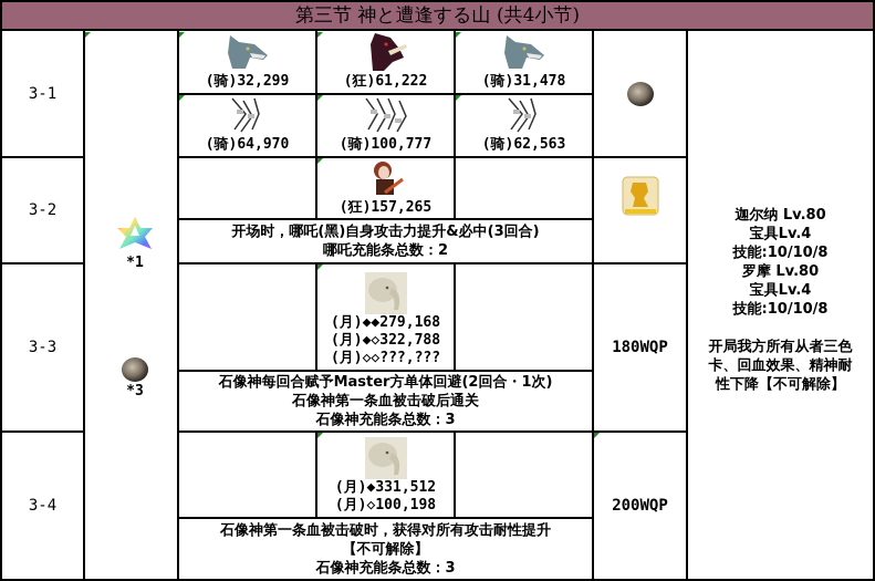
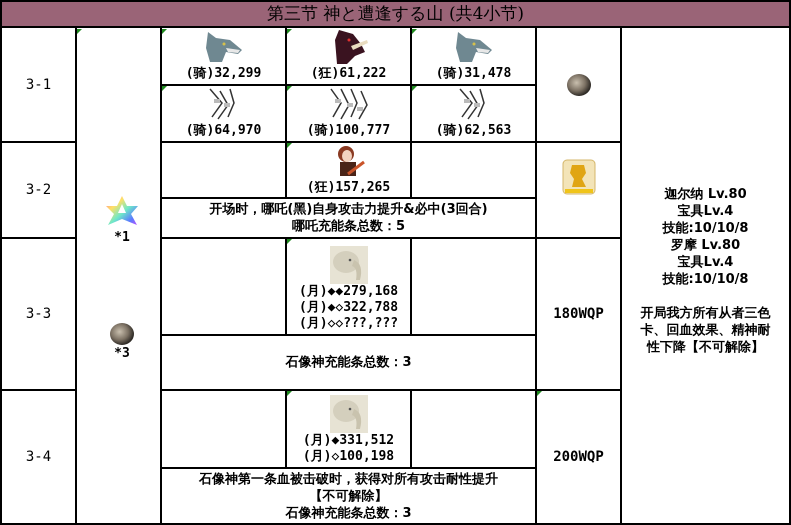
  第三节 神と遭逢する山 (共4小节)
  3-1
  3-2
  3-3
  3-4
  *1
  *3
  (骑)32,299
  (狂)61,222
  (骑)31,478
  (骑)64,970
  (骑)100,777
  (骑)62,563
  (狂)157,265
  开场时，哪吒(黑)自身攻击力提升&必中(3回合)
- 哪吒充能条总数：2
+ 哪吒充能条总数：5
  (月)◆◆279,168
  (月)◆◇322,788
  (月)◇◇???,???
- 石像神每回合赋予Master方单体回避(2回合・1次)
- 石像神第一条血被击破后通关
  石像神充能条总数：3
  180WQP
  (月)◆331,512
  (月)◇100,198
  石像神第一条血被击破时，获得对所有攻击耐性提升
  【不可解除】
  石像神充能条总数：3
  200WQP
  迦尔纳 Lv.80
  宝具Lv.4
  技能:10/10/8
  罗摩 Lv.80
  宝具Lv.4
  技能:10/10/8
  开局我方所有从者三色
  卡、回血效果、精神耐
  性下降【不可解除】
